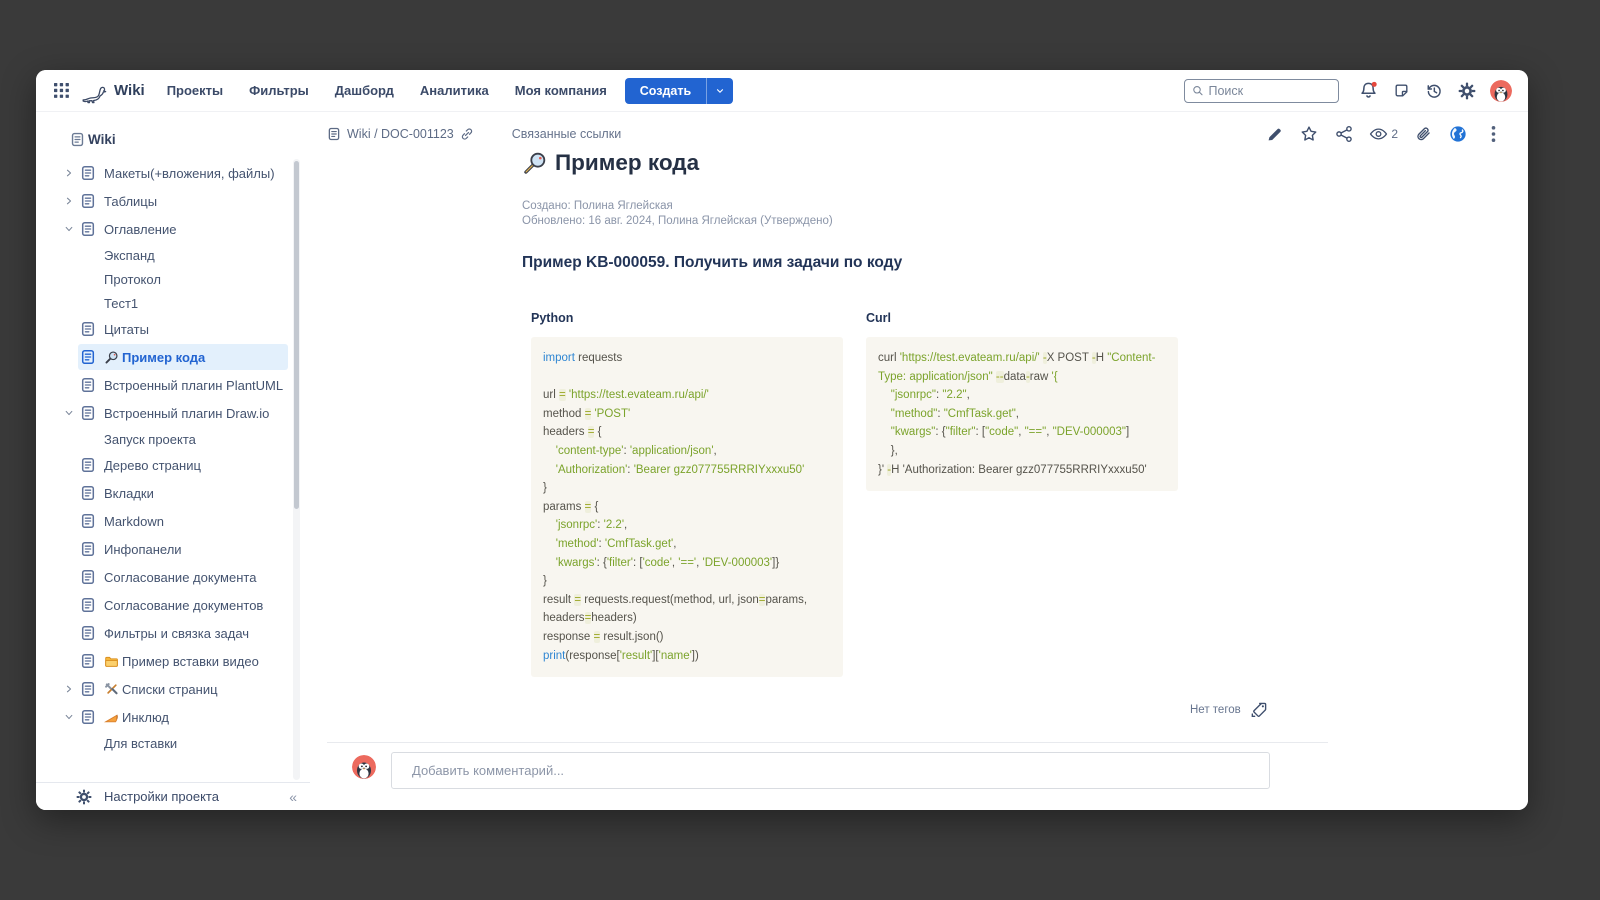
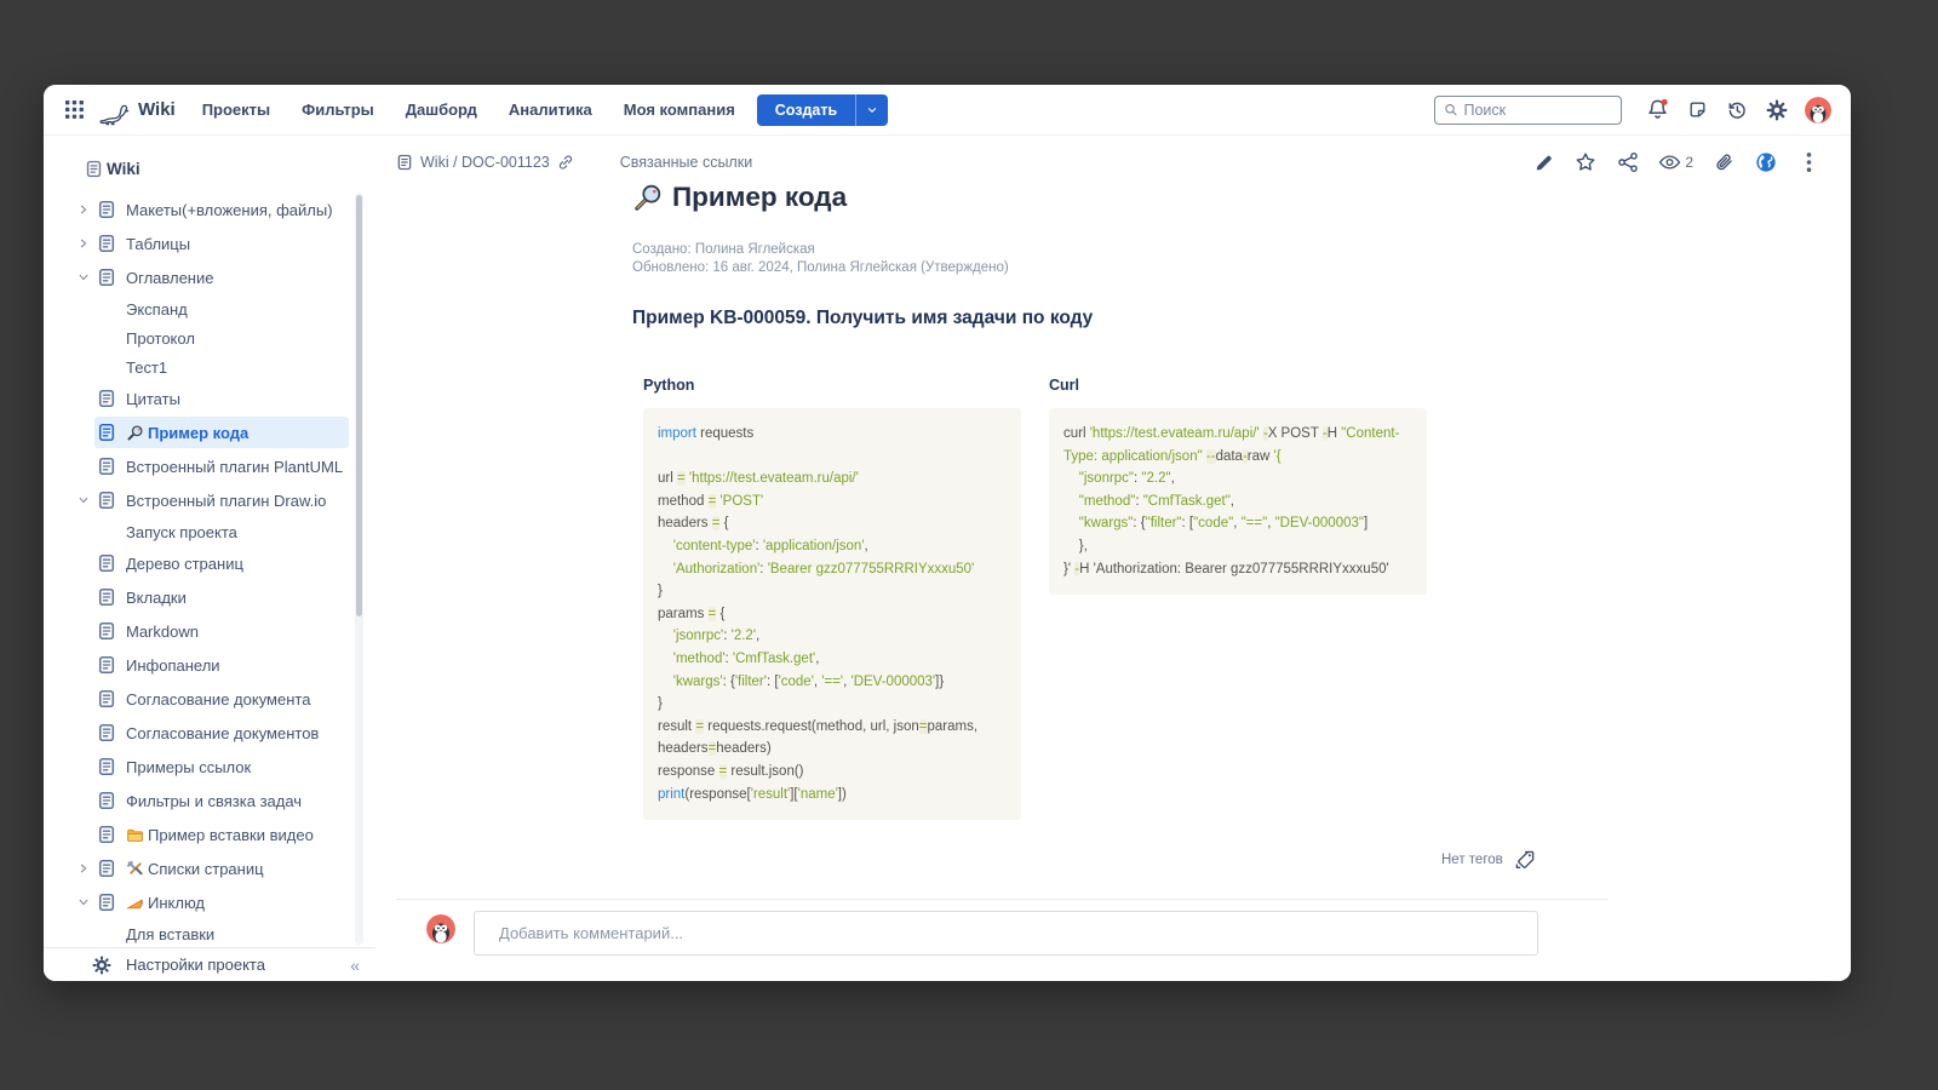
  Wiki
  Проекты
  Фильтры
  Дашборд
  Аналитика
  Моя компания
  Создать
  Поиск
  Wiki
  Макеты(+вложения, файлы)
  Таблицы
  Оглавление
  Экспанд
  Протокол
  Тест1
  Цитаты
  Пример кода
  Встроенный плагин PlantUML
  Встроенный плагин Draw.io
  Запуск проекта
  Дерево страниц
  Вкладки
  Markdown
  Инфопанели
  Согласование документа
  Согласование документов
+ Примеры ссылок
  Фильтры и связка задач
  Пример вставки видео
  Списки страниц
  Инклюд
  Для вставки
  Настройки проекта
  «
  Wiki / DOC-001123
  Связанные ссылки
  2
  Пример кода
  Создано: Полина Яглейская
  Обновлено: 16 авг. 2024, Полина Яглейская (Утверждено)
  Пример KB-000059. Получить имя задачи по коду
  Python
  import requests
  url = 'https://test.evateam.ru/api/'
  method = 'POST'
  headers = {
  'content-type': 'application/json',
  'Authorization': 'Bearer gzz077755RRRIYxxxu50'
  }
  params = {
  'jsonrpc': '2.2',
  'method': 'CmfTask.get',
  'kwargs': {'filter': ['code', '==', 'DEV-000003']}
  }
  result = requests.request(method, url, json=params,
  headers=headers)
  response = result.json()
  print(response['result']['name'])
  Curl
  curl 'https://test.evateam.ru/api/' -X POST -H "Content-
  Type: application/json" --data-raw '{
  "jsonrpc": "2.2",
  "method": "CmfTask.get",
  "kwargs": {"filter": ["code", "==", "DEV-000003"]
  },
  }' -H 'Authorization: Bearer gzz077755RRRIYxxxu50'
  Нет тегов
  Добавить комментарий...
